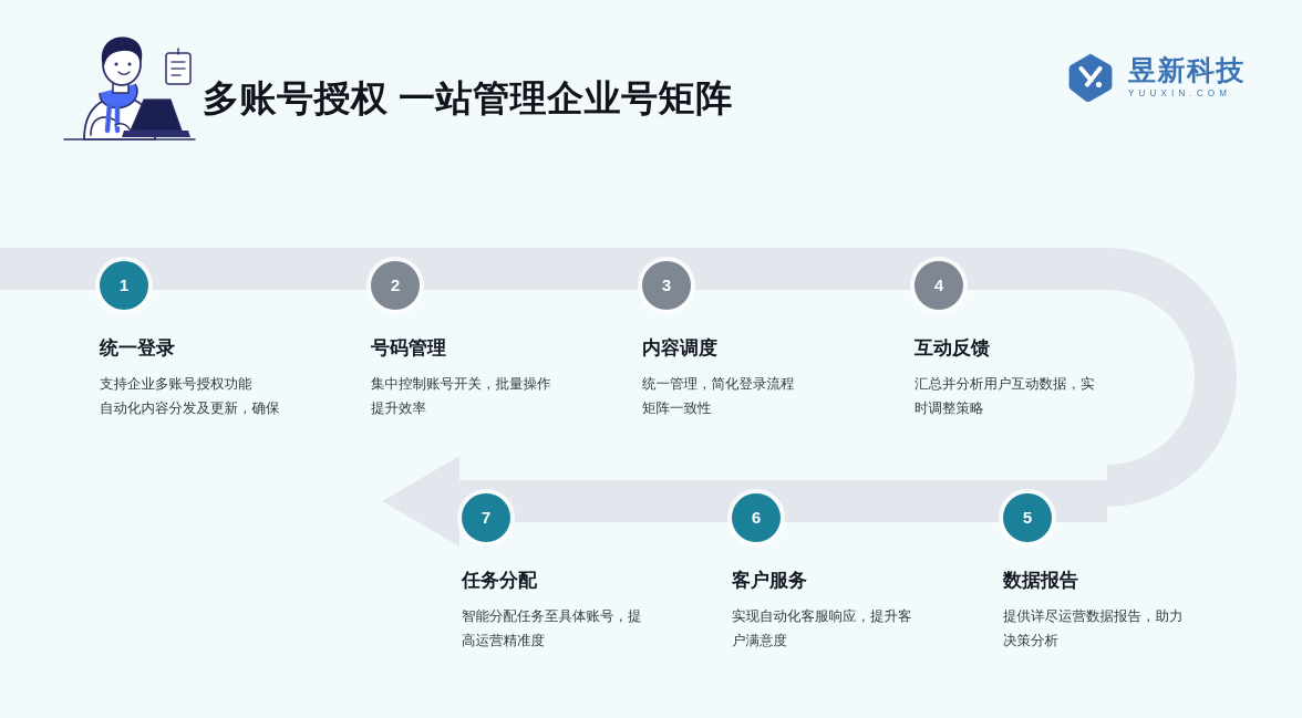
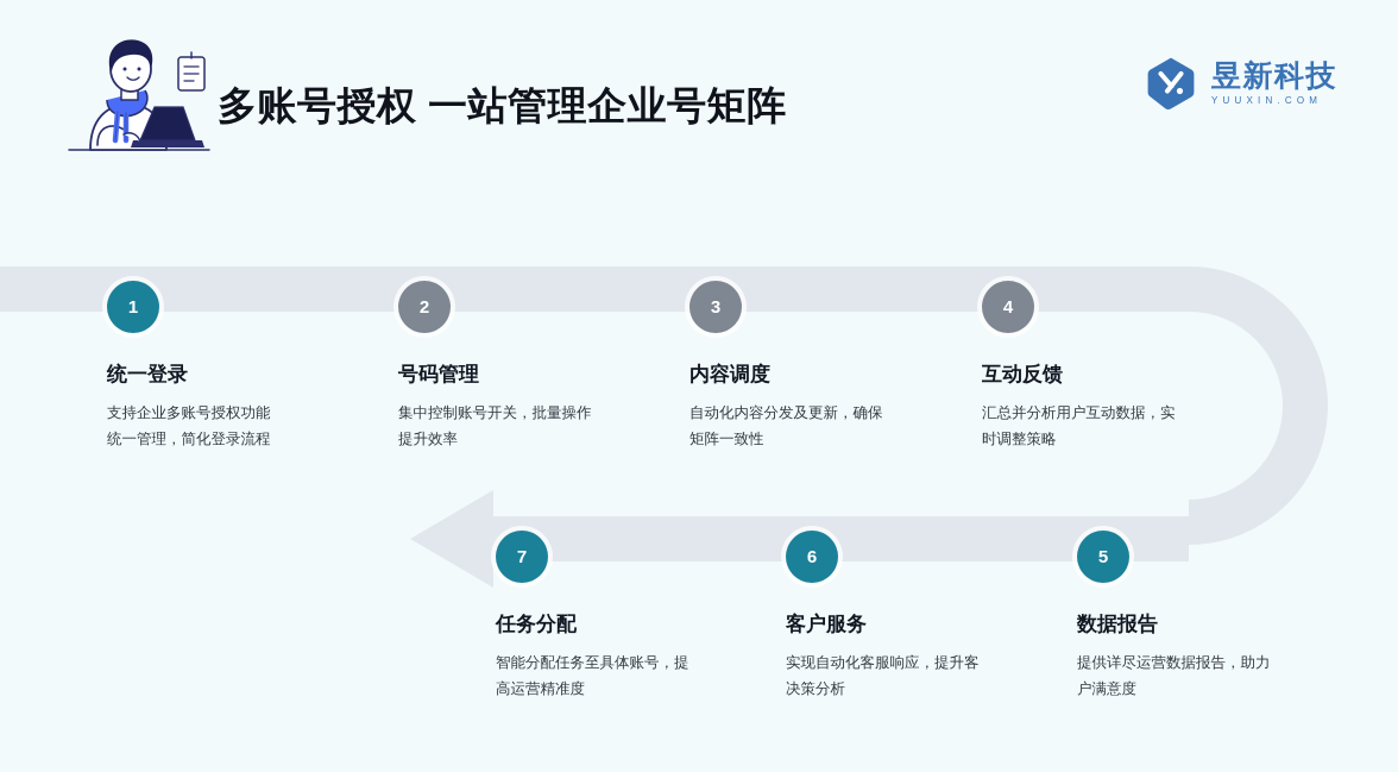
  多账号授权 一站管理企业号矩阵
  昱新科技
  YUUXIN.COM
  1
  统一登录
  支持企业多账号授权功能
- 自动化内容分发及更新，确保
+ 统一管理，简化登录流程
  2
  号码管理
  集中控制账号开关，批量操作
  提升效率
  3
  内容调度
- 统一管理，简化登录流程
+ 自动化内容分发及更新，确保
  矩阵一致性
  4
  互动反馈
  汇总并分析用户互动数据，实
  时调整策略
  5
  数据报告
  提供详尽运营数据报告，助力
- 决策分析
+ 户满意度
  6
  客户服务
  实现自动化客服响应，提升客
- 户满意度
+ 决策分析
  7
  任务分配
  智能分配任务至具体账号，提
  高运营精准度
